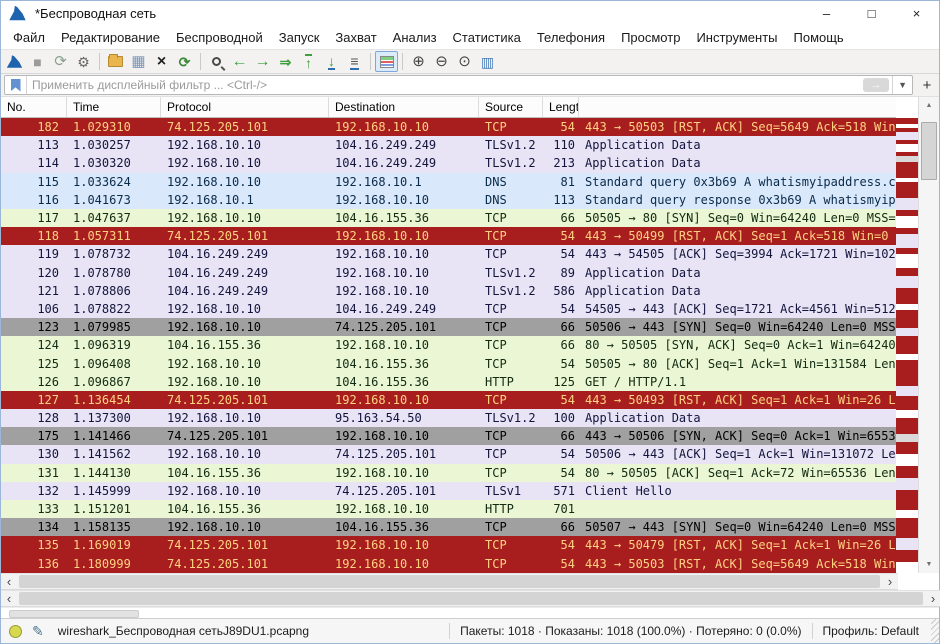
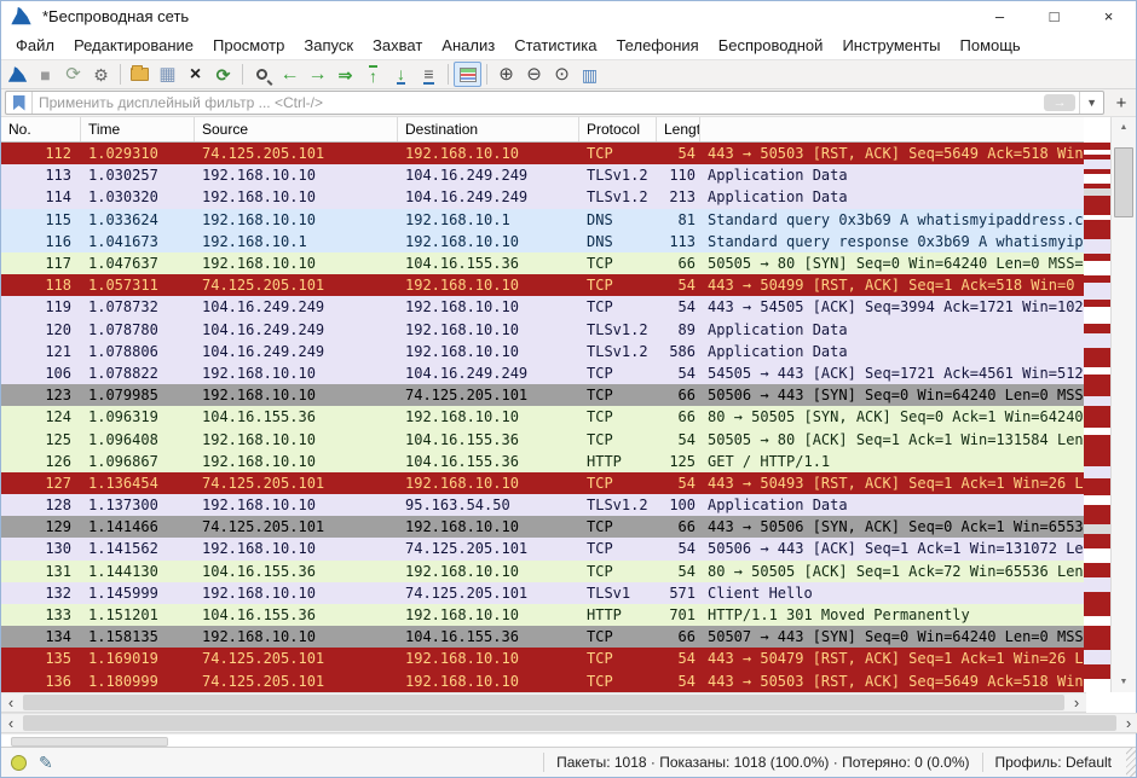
  *Беспроводная сеть
  –
  □
  ×
  Файл
  Редактирование
- Беспроводной
+ Просмотр
  Запуск
  Захват
  Анализ
  Статистика
  Телефония
- Просмотр
+ Беспроводной
  Инструменты
  Помощь
  ■
  ⟳
  ⚙
  ▦
  ×
  ⟳
  ←
  →
  ⇒
  ↑
  ↓
  ≡
  ⊕
  ⊖
  ⊙
  ▥
  Применить дисплейный фильтр ... <Ctrl-/>
  →
  ▼
  +
  No.
  Time
- Protocol
+ Source
  Destination
- Source
+ Protocol
  Lengt
- 182
+ 112
  1.029310
  74.125.205.101
  192.168.10.10
  TCP
  54
  443 → 50503 [RST, ACK] Seq=5649 Ack=518 Win
  113
  1.030257
  192.168.10.10
  104.16.249.249
  TLSv1.2
  110
  Application Data
  114
  1.030320
  192.168.10.10
  104.16.249.249
  TLSv1.2
  213
  Application Data
  115
  1.033624
  192.168.10.10
  192.168.10.1
  DNS
  81
  Standard query 0x3b69 A whatismyipaddress.c
  116
  1.041673
  192.168.10.1
  192.168.10.10
  DNS
  113
  Standard query response 0x3b69 A whatismyip
  117
  1.047637
  192.168.10.10
  104.16.155.36
  TCP
  66
  50505 → 80 [SYN] Seq=0 Win=64240 Len=0 MSS=
  118
  1.057311
  74.125.205.101
  192.168.10.10
  TCP
  54
  443 → 50499 [RST, ACK] Seq=1 Ack=518 Win=0
  119
  1.078732
  104.16.249.249
  192.168.10.10
  TCP
  54
  443 → 54505 [ACK] Seq=3994 Ack=1721 Win=102
  120
  1.078780
  104.16.249.249
  192.168.10.10
  TLSv1.2
  89
  Application Data
  121
  1.078806
  104.16.249.249
  192.168.10.10
  TLSv1.2
  586
  Application Data
  106
  1.078822
  192.168.10.10
  104.16.249.249
  TCP
  54
  54505 → 443 [ACK] Seq=1721 Ack=4561 Win=512
  123
  1.079985
  192.168.10.10
  74.125.205.101
  TCP
  66
  50506 → 443 [SYN] Seq=0 Win=64240 Len=0 MSS
  124
  1.096319
  104.16.155.36
  192.168.10.10
  TCP
  66
  80 → 50505 [SYN, ACK] Seq=0 Ack=1 Win=64240
  125
  1.096408
  192.168.10.10
  104.16.155.36
  TCP
  54
  50505 → 80 [ACK] Seq=1 Ack=1 Win=131584 Len
  126
  1.096867
  192.168.10.10
  104.16.155.36
  HTTP
  125
  GET / HTTP/1.1
  127
  1.136454
  74.125.205.101
  192.168.10.10
  TCP
  54
  443 → 50493 [RST, ACK] Seq=1 Ack=1 Win=26 L
  128
  1.137300
  192.168.10.10
  95.163.54.50
  TLSv1.2
  100
  Application Data
- 175
+ 129
  1.141466
  74.125.205.101
  192.168.10.10
  TCP
  66
  443 → 50506 [SYN, ACK] Seq=0 Ack=1 Win=6553
  130
  1.141562
  192.168.10.10
  74.125.205.101
  TCP
  54
  50506 → 443 [ACK] Seq=1 Ack=1 Win=131072 Le
  131
  1.144130
  104.16.155.36
  192.168.10.10
  TCP
  54
  80 → 50505 [ACK] Seq=1 Ack=72 Win=65536 Len
  132
  1.145999
  192.168.10.10
  74.125.205.101
  TLSv1
  571
  Client Hello
  133
  1.151201
  104.16.155.36
  192.168.10.10
  HTTP
  701
+ HTTP/1.1 301 Moved Permanently
  134
  1.158135
  192.168.10.10
  104.16.155.36
  TCP
  66
  50507 → 443 [SYN] Seq=0 Win=64240 Len=0 MSS
  135
  1.169019
  74.125.205.101
  192.168.10.10
  TCP
  54
  443 → 50479 [RST, ACK] Seq=1 Ack=1 Win=26 L
  136
  1.180999
  74.125.205.101
  192.168.10.10
  TCP
  54
  443 → 50503 [RST, ACK] Seq=5649 Ack=518 Win
  ‹
  ›
  ‹
  ›
  ✎
- wireshark_Беспроводная сетьJ89DU1.pcapng
  Пакеты: 1018 · Показаны: 1018 (100.0%) · Потеряно: 0 (0.0%)
  Профиль: Default
